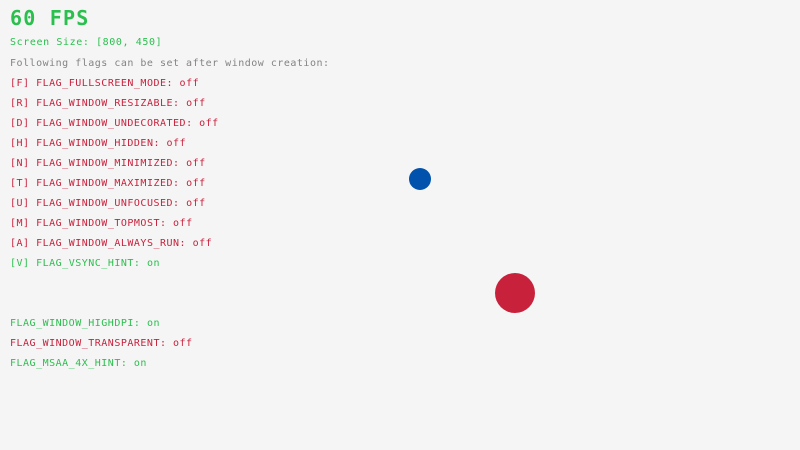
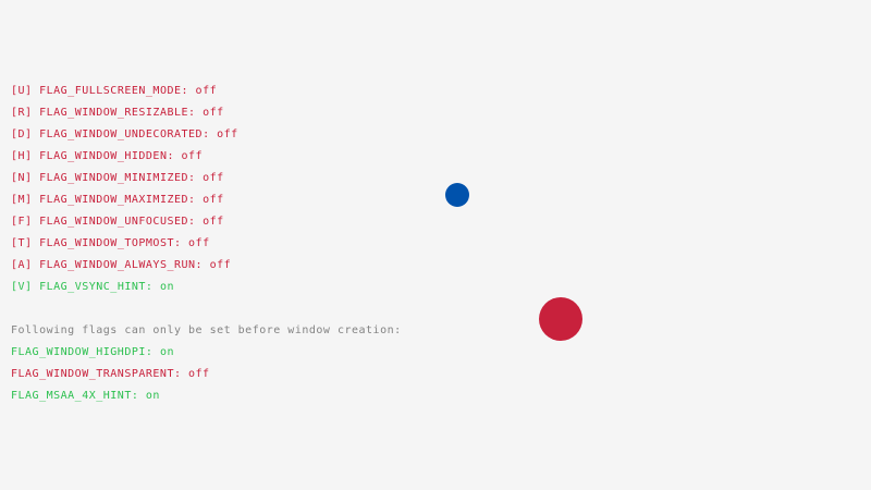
- 60 FPS
- Screen Size: [800, 450]
- Following flags can be set after window creation:
- [F] FLAG_FULLSCREEN_MODE: off
+ [U] FLAG_FULLSCREEN_MODE: off
  [R] FLAG_WINDOW_RESIZABLE: off
  [D] FLAG_WINDOW_UNDECORATED: off
  [H] FLAG_WINDOW_HIDDEN: off
  [N] FLAG_WINDOW_MINIMIZED: off
- [T] FLAG_WINDOW_MAXIMIZED: off
+ [M] FLAG_WINDOW_MAXIMIZED: off
- [U] FLAG_WINDOW_UNFOCUSED: off
+ [F] FLAG_WINDOW_UNFOCUSED: off
- [M] FLAG_WINDOW_TOPMOST: off
+ [T] FLAG_WINDOW_TOPMOST: off
  [A] FLAG_WINDOW_ALWAYS_RUN: off
  [V] FLAG_VSYNC_HINT: on
+ Following flags can only be set before window creation:
  FLAG_WINDOW_HIGHDPI: on
  FLAG_WINDOW_TRANSPARENT: off
  FLAG_MSAA_4X_HINT: on
